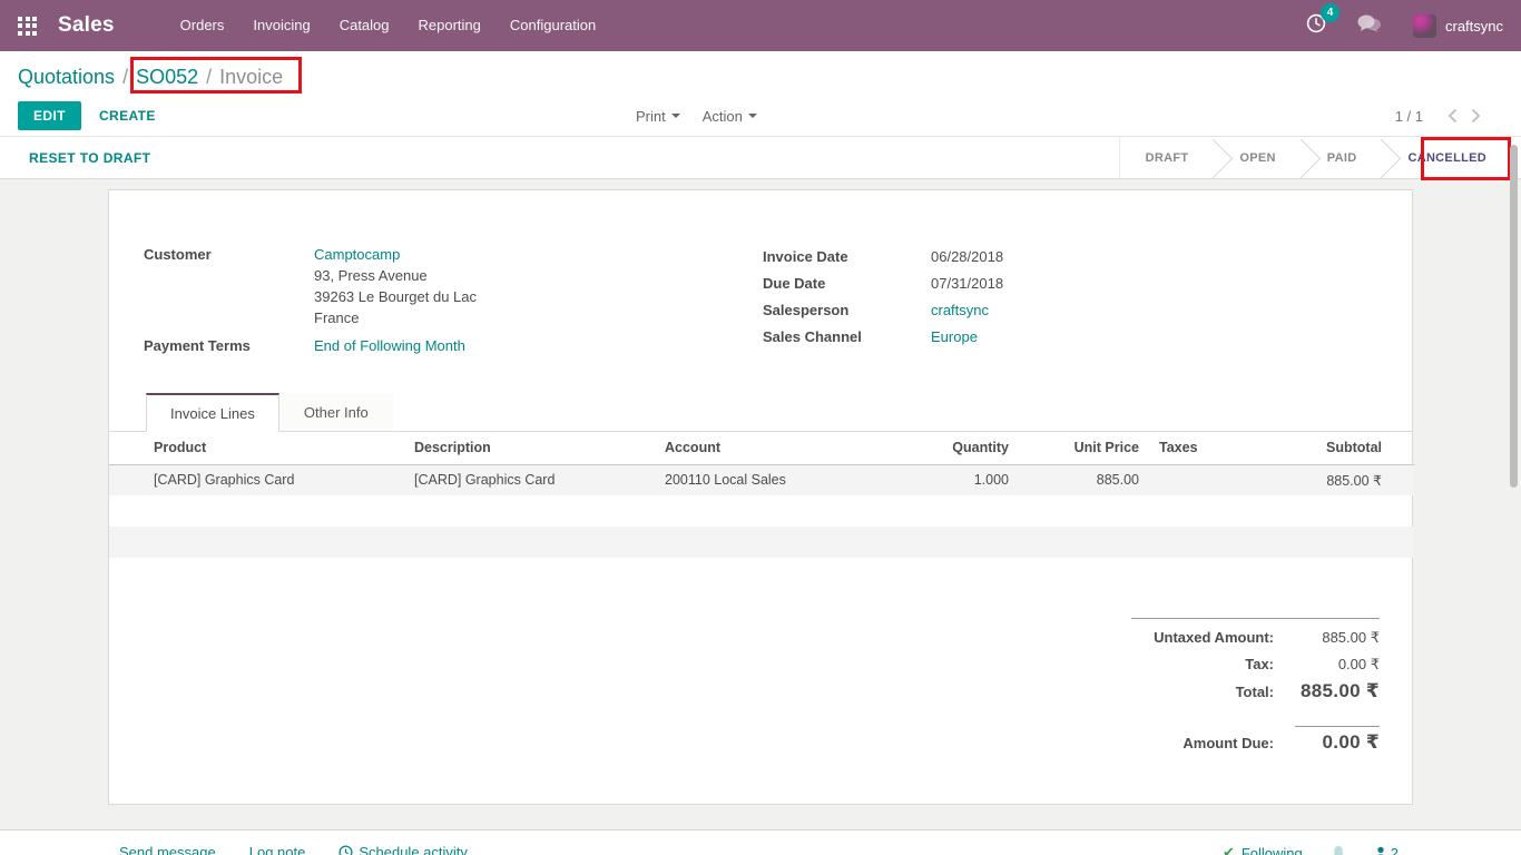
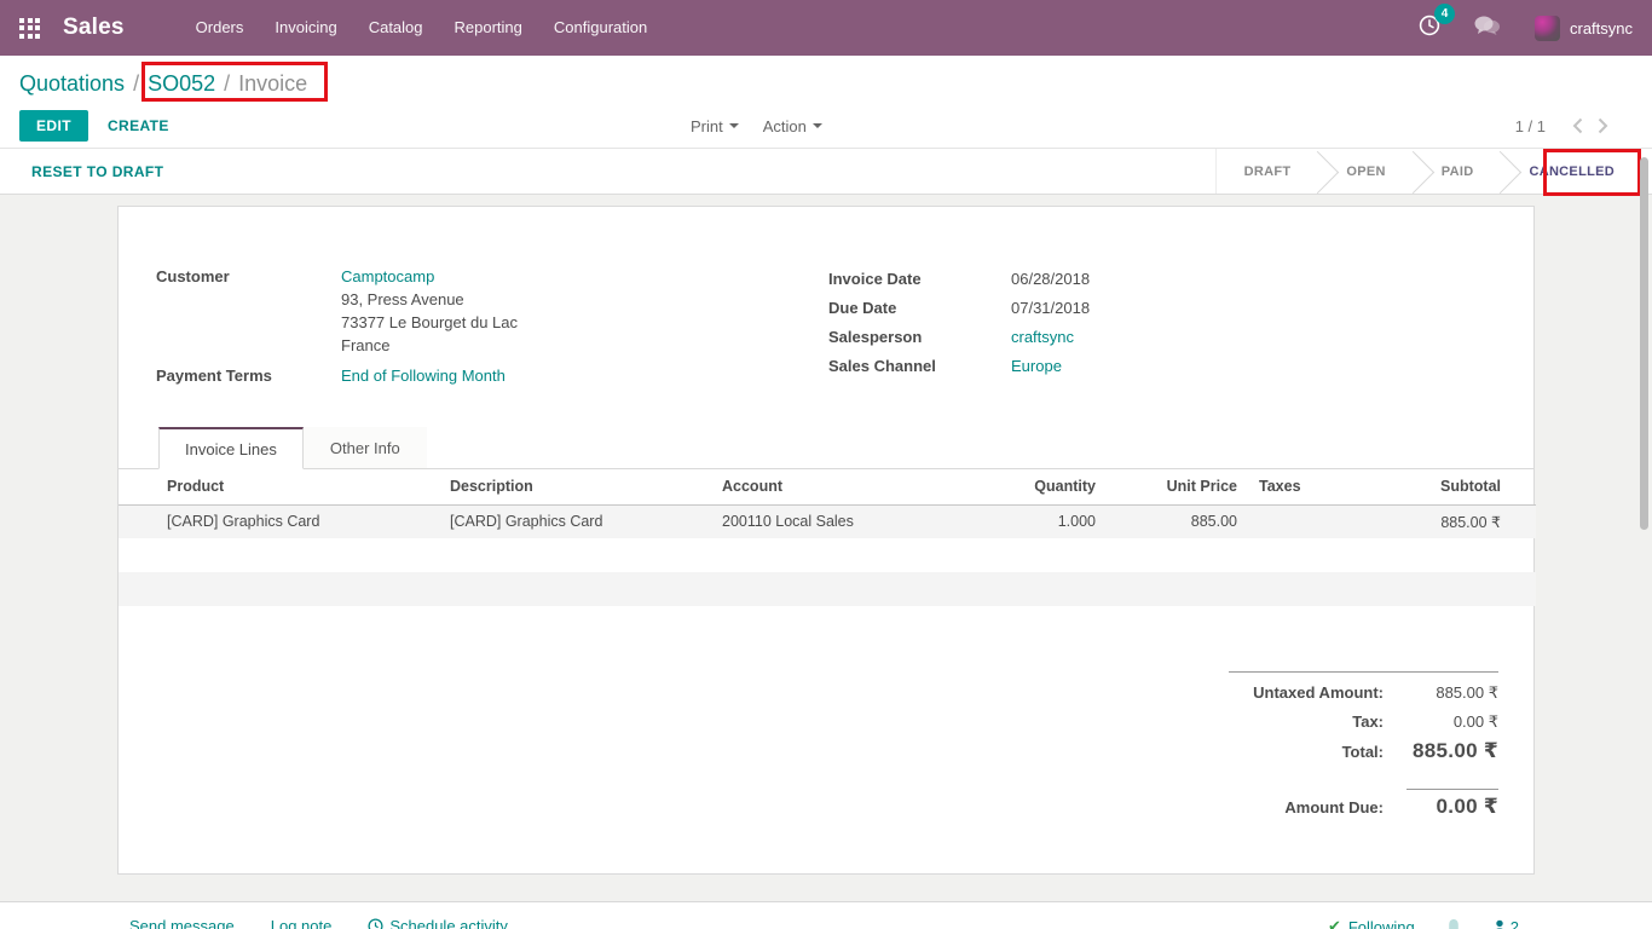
  Sales
  Orders
  Invoicing
  Catalog
  Reporting
  Configuration
  4
  craftsync
  Quotations / SO052 / Invoice
  EDIT
  CREATE
  Print
  Action
  1 / 1
  RESET TO DRAFT
  DRAFT
  OPEN
  PAID
  CANCELLED
  Customer
  Camptocamp
  93, Press Avenue
- 39263 Le Bourget du Lac
+ 73377 Le Bourget du Lac
  France
  Payment Terms
  End of Following Month
  Invoice Date
  06/28/2018
  Due Date
  07/31/2018
  Salesperson
  craftsync
  Sales Channel
  Europe
  Invoice Lines
  Other Info
  Product	Description	Account	Quantity	Unit Price	Taxes	Subtotal
  [CARD] Graphics Card	[CARD] Graphics Card	200110 Local Sales	1.000	885.00		885.00 ₹
  Untaxed Amount:
  885.00 ₹
  Tax:
  0.00 ₹
  Total:
  885.00 ₹
  Amount Due:
  0.00 ₹
  Send message
  Log note
  Schedule activity
  ✔
  Following
  2
